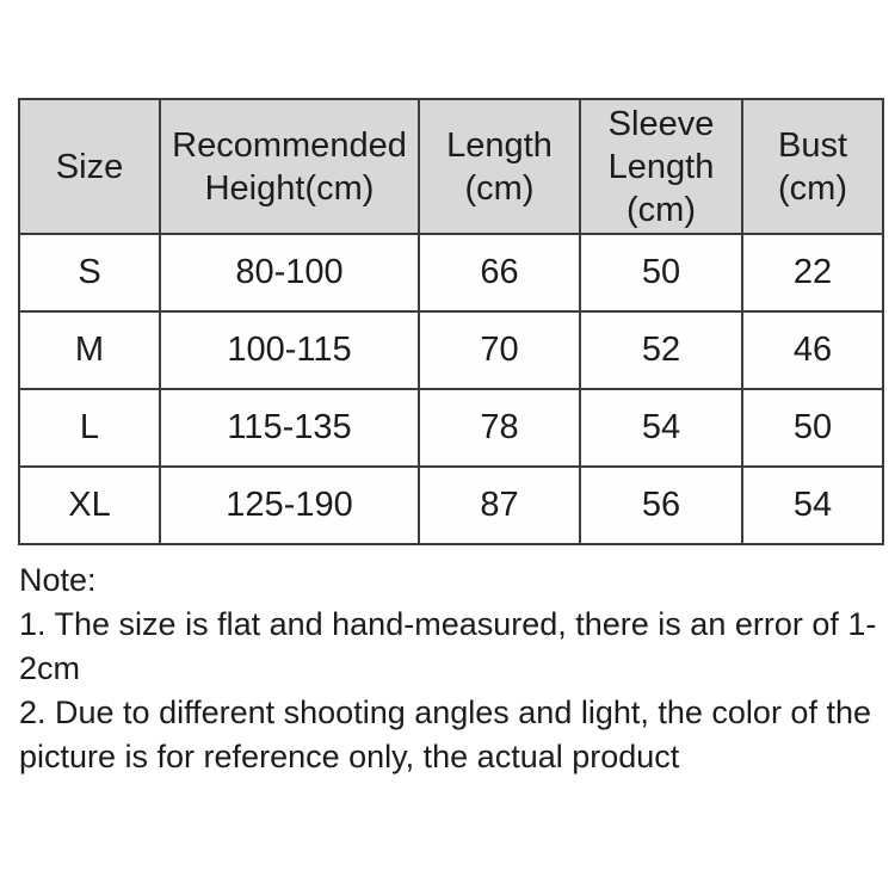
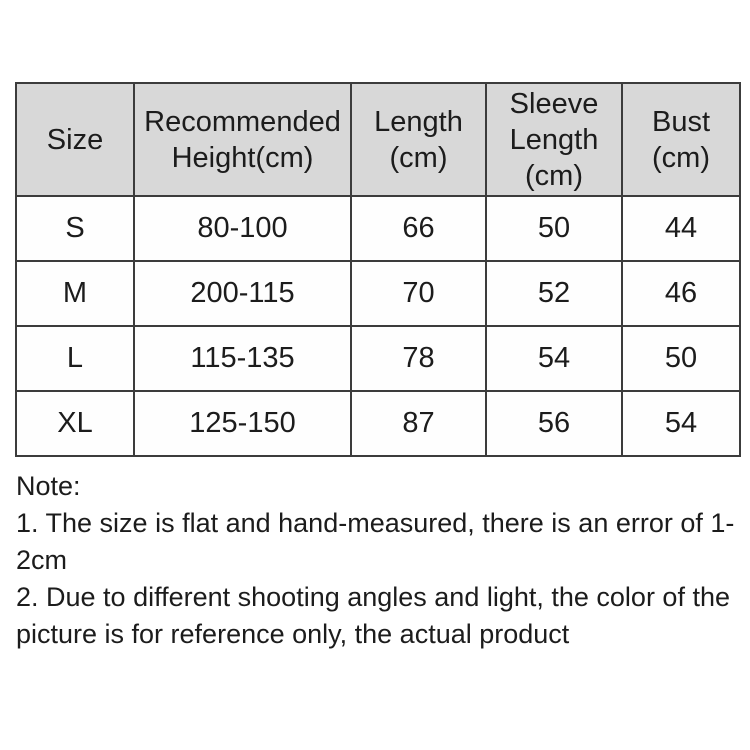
  Size	Recommended Height(cm)	Length (cm)	Sleeve Length (cm)	Bust (cm)
- S	80-100	66	50	22
+ S	80-100	66	50	44
- M	100-115	70	52	46
+ M	200-115	70	52	46
  L	115-135	78	54	50
- XL	125-190	87	56	54
+ XL	125-150	87	56	54
  Note:
  1. The size is flat and hand-measured, there is an error of 1-2cm
  2. Due to different shooting angles and light, the color of the picture is for reference only, the actual product
